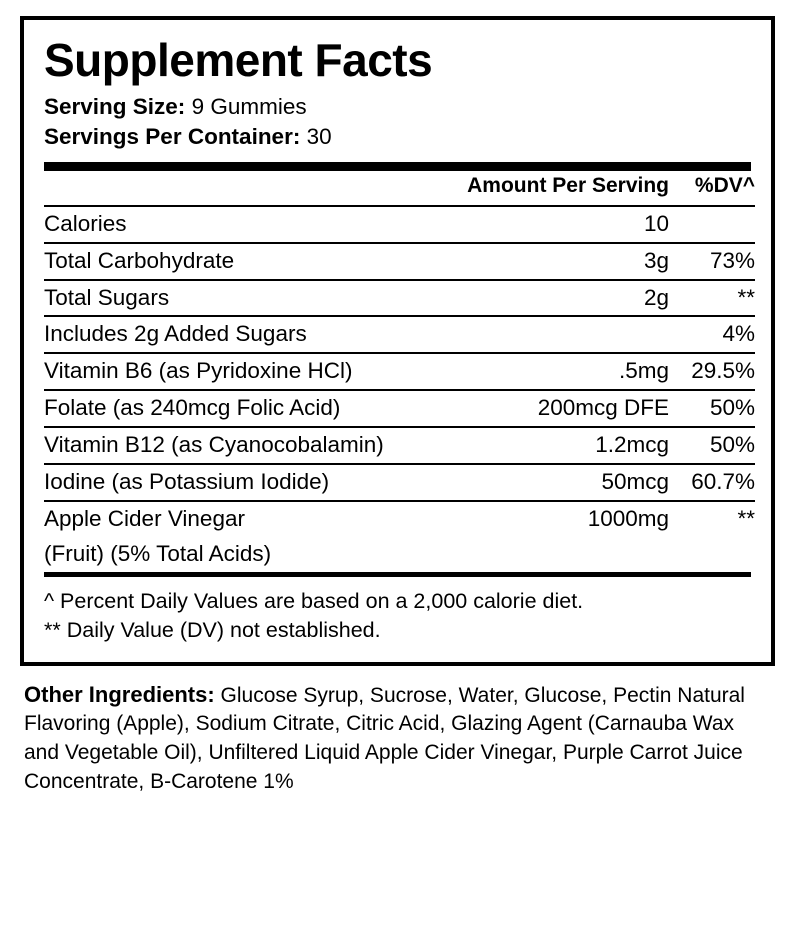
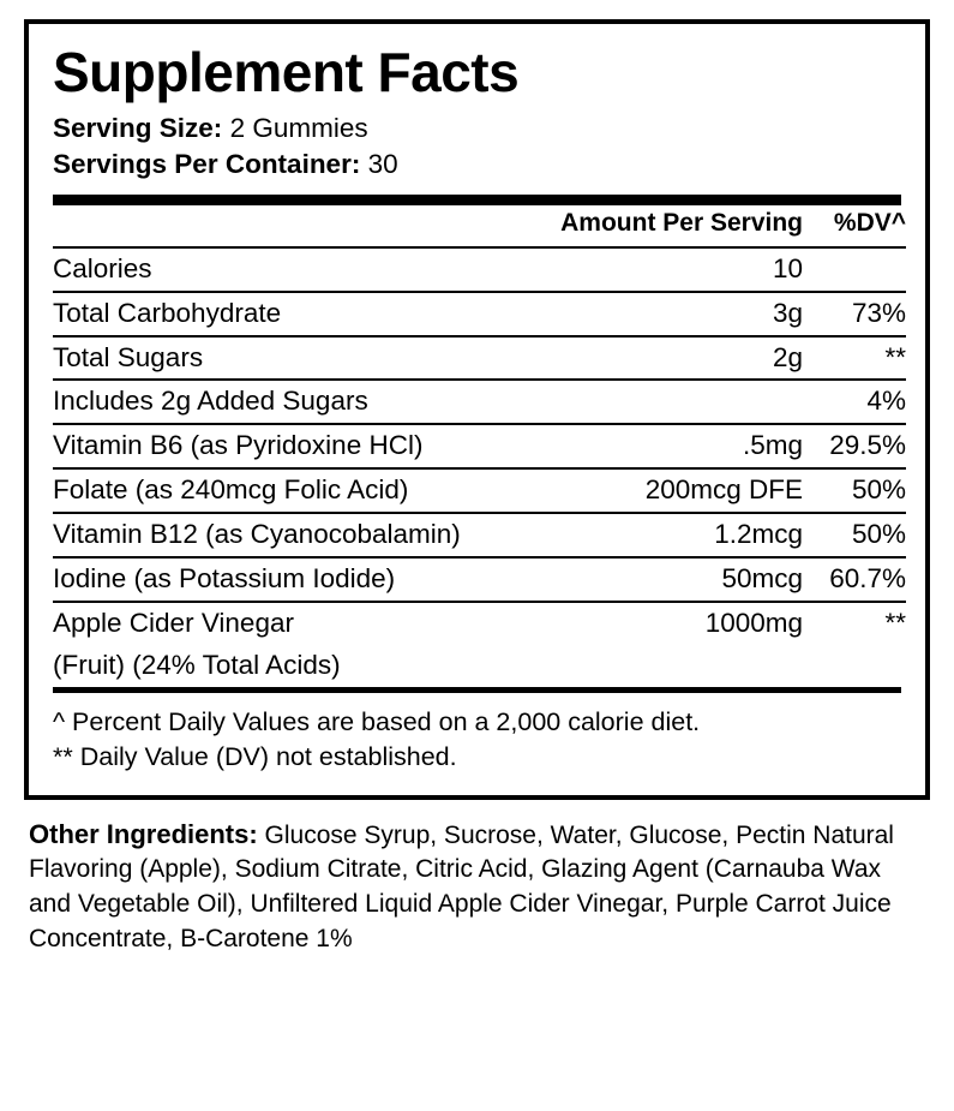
  Supplement Facts
- Serving Size: 9 Gummies
+ Serving Size: 2 Gummies
  Servings Per Container: 30
  	Amount Per Serving	%DV^
  Calories	10
  Total Carbohydrate	3g	73%
  Total Sugars	2g	**
  Includes 2g Added Sugars		4%
  Vitamin B6 (as Pyridoxine HCl)	.5mg	29.5%
  Folate (as 240mcg Folic Acid)	200mcg DFE	50%
  Vitamin B12 (as Cyanocobalamin)	1.2mcg	50%
  Iodine (as Potassium Iodide)	50mcg	60.7%
  Apple Cider Vinegar	1000mg	**
- (Fruit) (5% Total Acids)
+ (Fruit) (24% Total Acids)
  ^ Percent Daily Values are based on a 2,000 calorie diet.
  ** Daily Value (DV) not established.
  Other Ingredients: Glucose Syrup, Sucrose, Water, Glucose, Pectin Natural Flavoring (Apple), Sodium Citrate, Citric Acid, Glazing Agent (Carnauba Wax and Vegetable Oil), Unfiltered Liquid Apple Cider Vinegar, Purple Carrot Juice Concentrate, B-Carotene 1%
